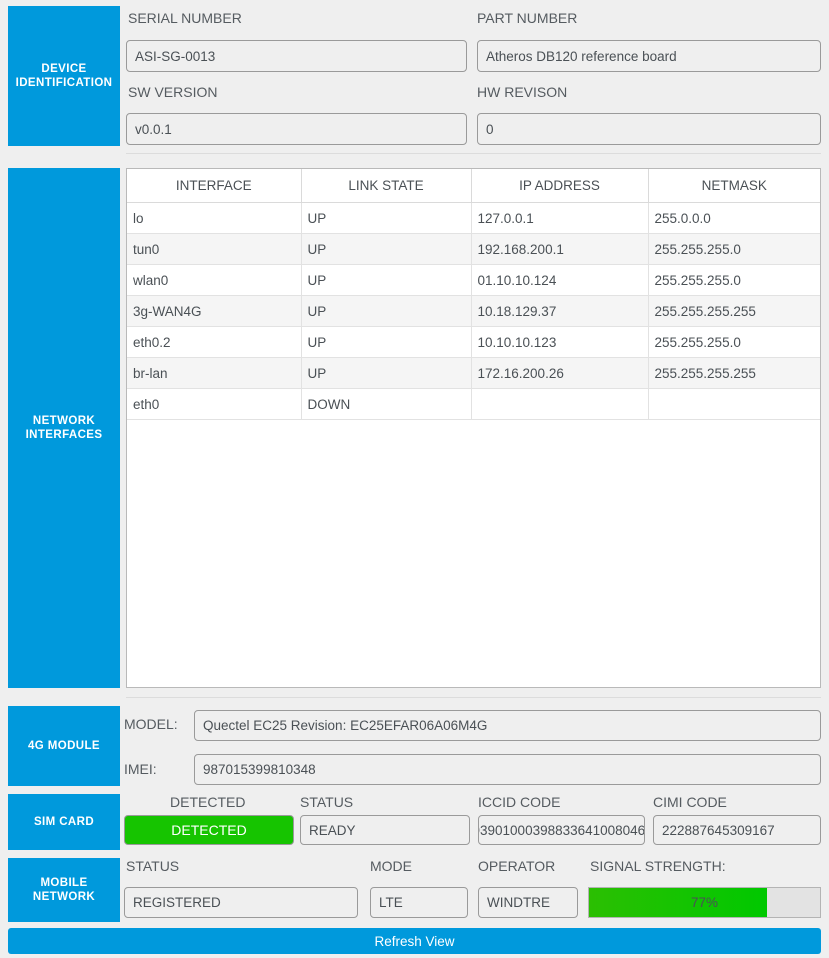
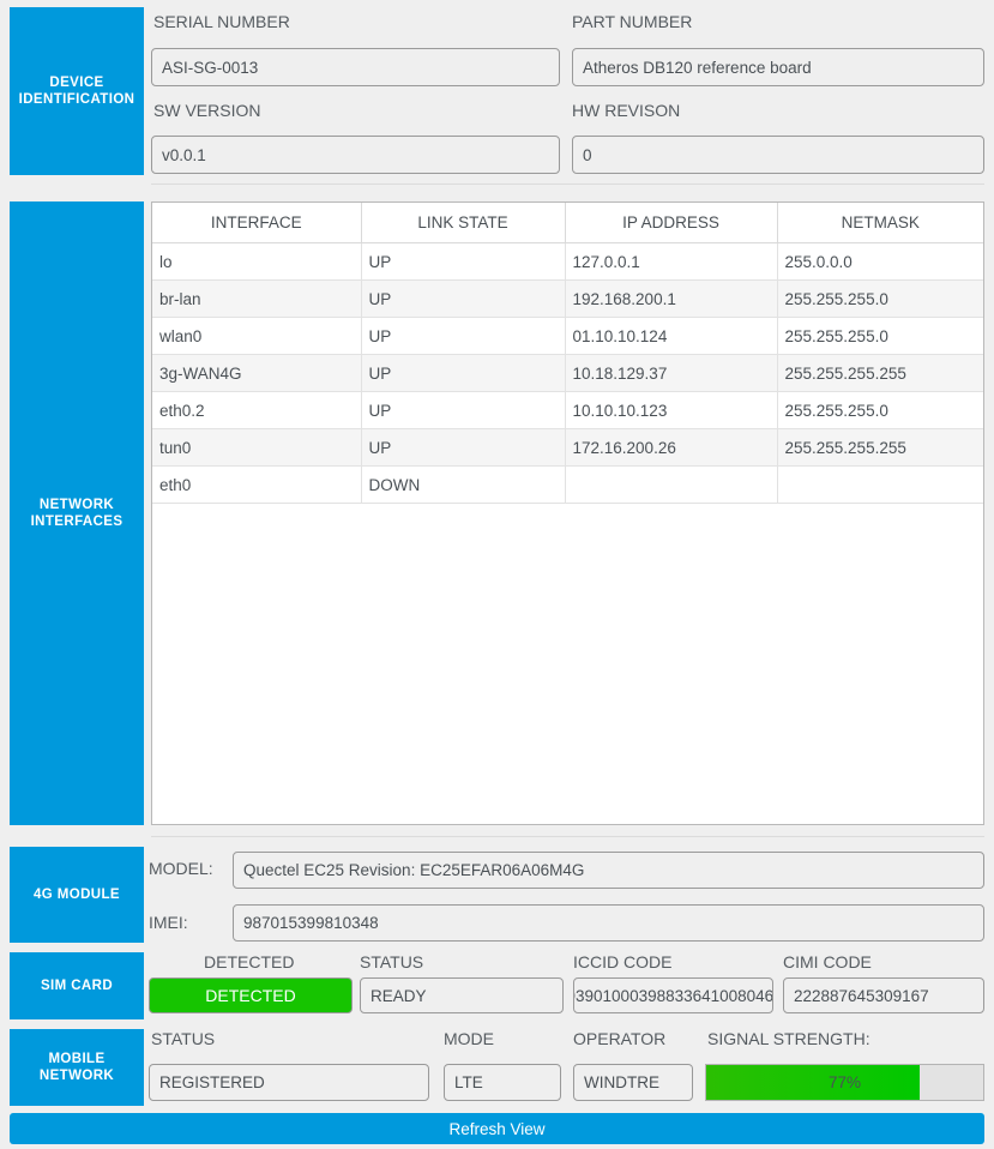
  DEVICE IDENTIFICATION
  SERIAL NUMBER
  ASI-SG-0013
  PART NUMBER
  Atheros DB120 reference board
  SW VERSION
  v0.0.1
  HW REVISON
  0
  NETWORK INTERFACES
  INTERFACE	LINK STATE	IP ADDRESS	NETMASK
  lo	UP	127.0.0.1	255.0.0.0
- tun0	UP	192.168.200.1	255.255.255.0
+ br-lan	UP	192.168.200.1	255.255.255.0
  wlan0	UP	01.10.10.124	255.255.255.0
  3g-WAN4G	UP	10.18.129.37	255.255.255.255
  eth0.2	UP	10.10.10.123	255.255.255.0
- br-lan	UP	172.16.200.26	255.255.255.255
+ tun0	UP	172.16.200.26	255.255.255.255
  eth0	DOWN
  4G MODULE
  MODEL:
  Quectel EC25 Revision: EC25EFAR06A06M4G
  IMEI:
  987015399810348
  SIM CARD
  DETECTED
  DETECTED
  STATUS
  READY
  ICCID CODE
  3901000398833641008046
  CIMI CODE
  222887645309167
  MOBILE NETWORK
  STATUS
  REGISTERED
  MODE
  LTE
  OPERATOR
  WINDTRE
  SIGNAL STRENGTH:
  77%
  Refresh View
